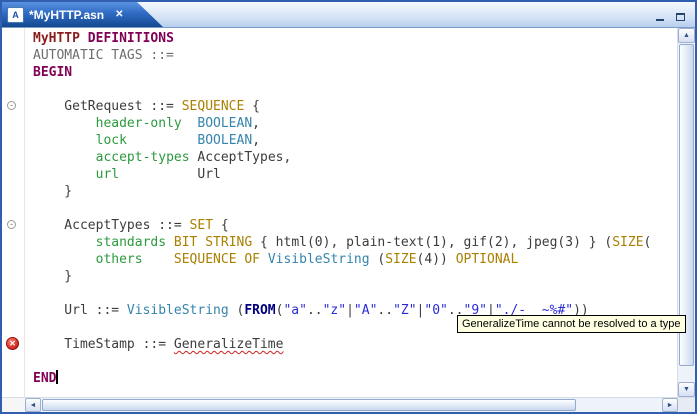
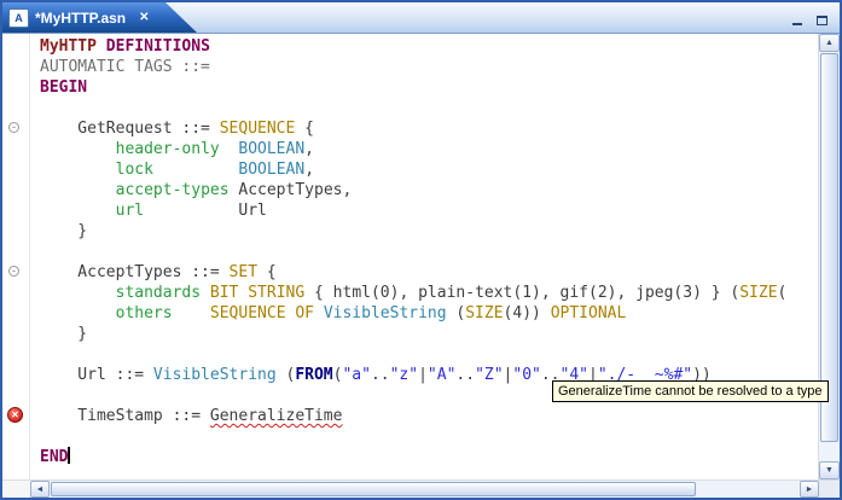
  A
  *MyHTTP.asn
  ✕
  -
  -
  ✕
  MyHTTP DEFINITIONS
  AUTOMATIC TAGS ::=
  BEGIN
  GetRequest ::= SEQUENCE {
  header-only BOOLEAN,
  lock BOOLEAN,
  accept-types AcceptTypes,
  url Url
  }
  AcceptTypes ::= SET {
  standards BIT STRING { html(0), plain-text(1), gif(2), jpeg(3) } (SIZE(
  others SEQUENCE OF VisibleString (SIZE(4)) OPTIONAL
  }
- Url ::= VisibleString (FROM("a".."z"|"A".."Z"|"0".."9"|"./-_ ~%#"))
+ Url ::= VisibleString (FROM("a".."z"|"A".."Z"|"0".."4"|"./-_ ~%#"))
  TimeStamp ::= GeneralizeTime
  END
  GeneralizeTime cannot be resolved to a type
